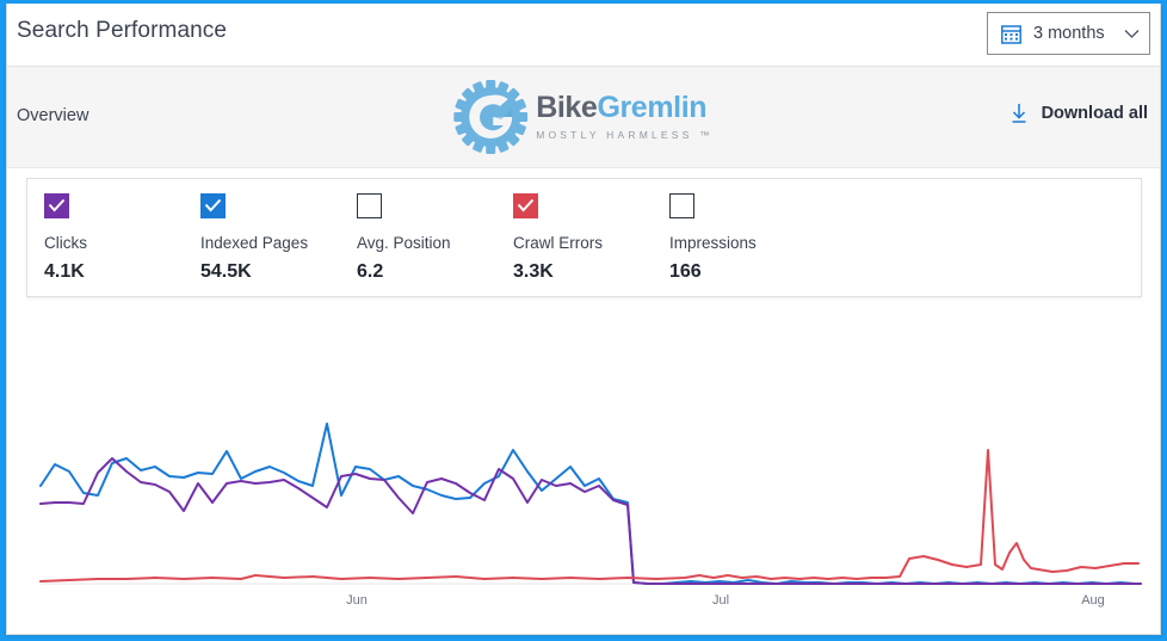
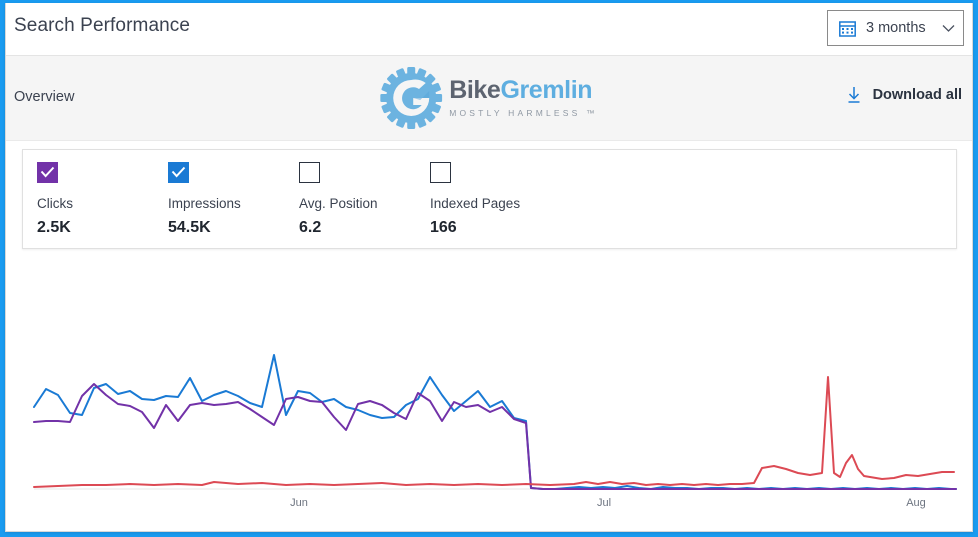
  Search Performance
  3 months
  Overview
  BikeGremlin
  MOSTLY HARMLESS ™
  Download all
  Clicks
- 4.1K
+ 2.5K
- Indexed Pages
+ Impressions
  54.5K
  Avg. Position
  6.2
- Crawl Errors
- 3.3K
- Impressions
+ Indexed Pages
  166
  Jun
  Jul
  Aug
